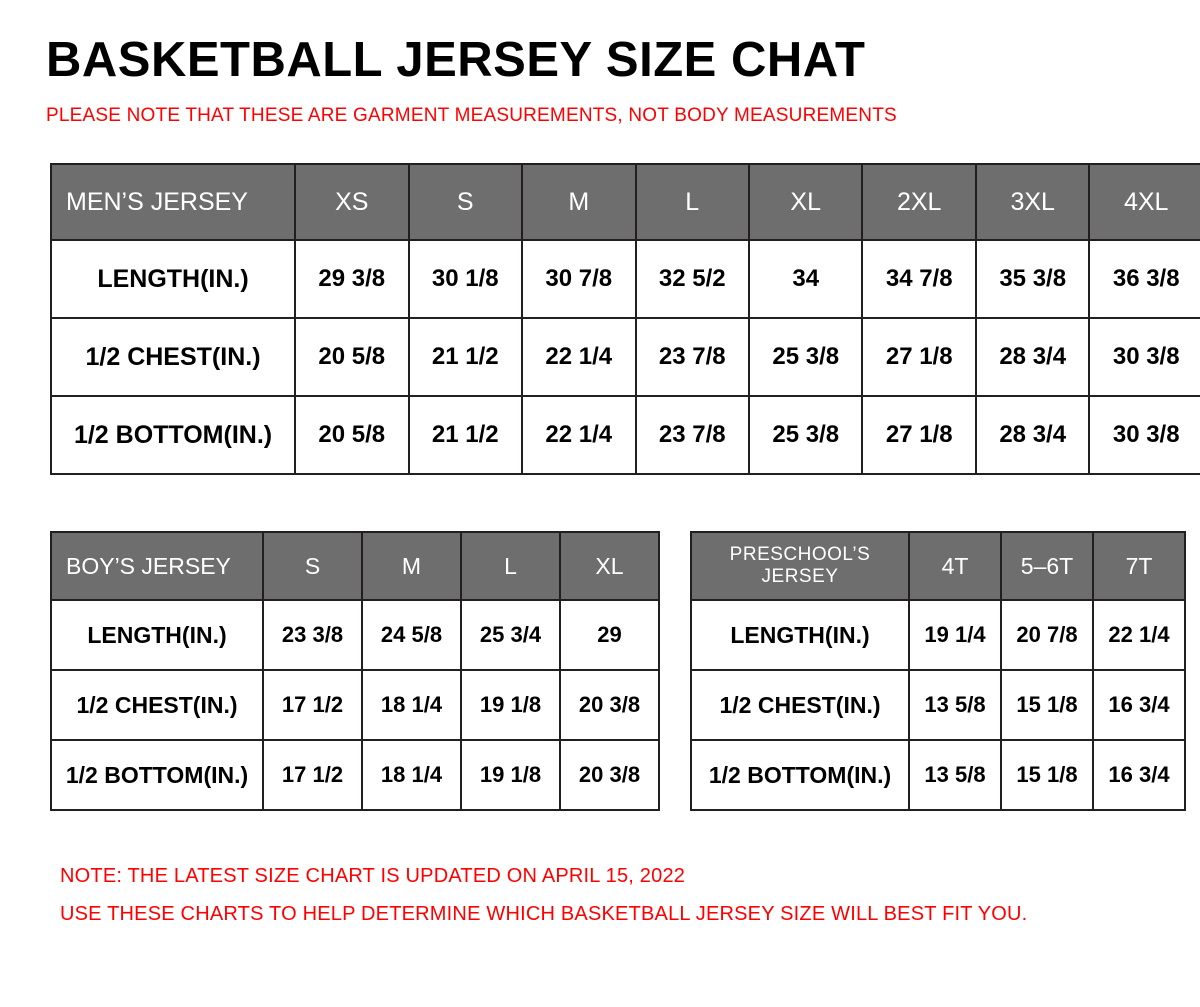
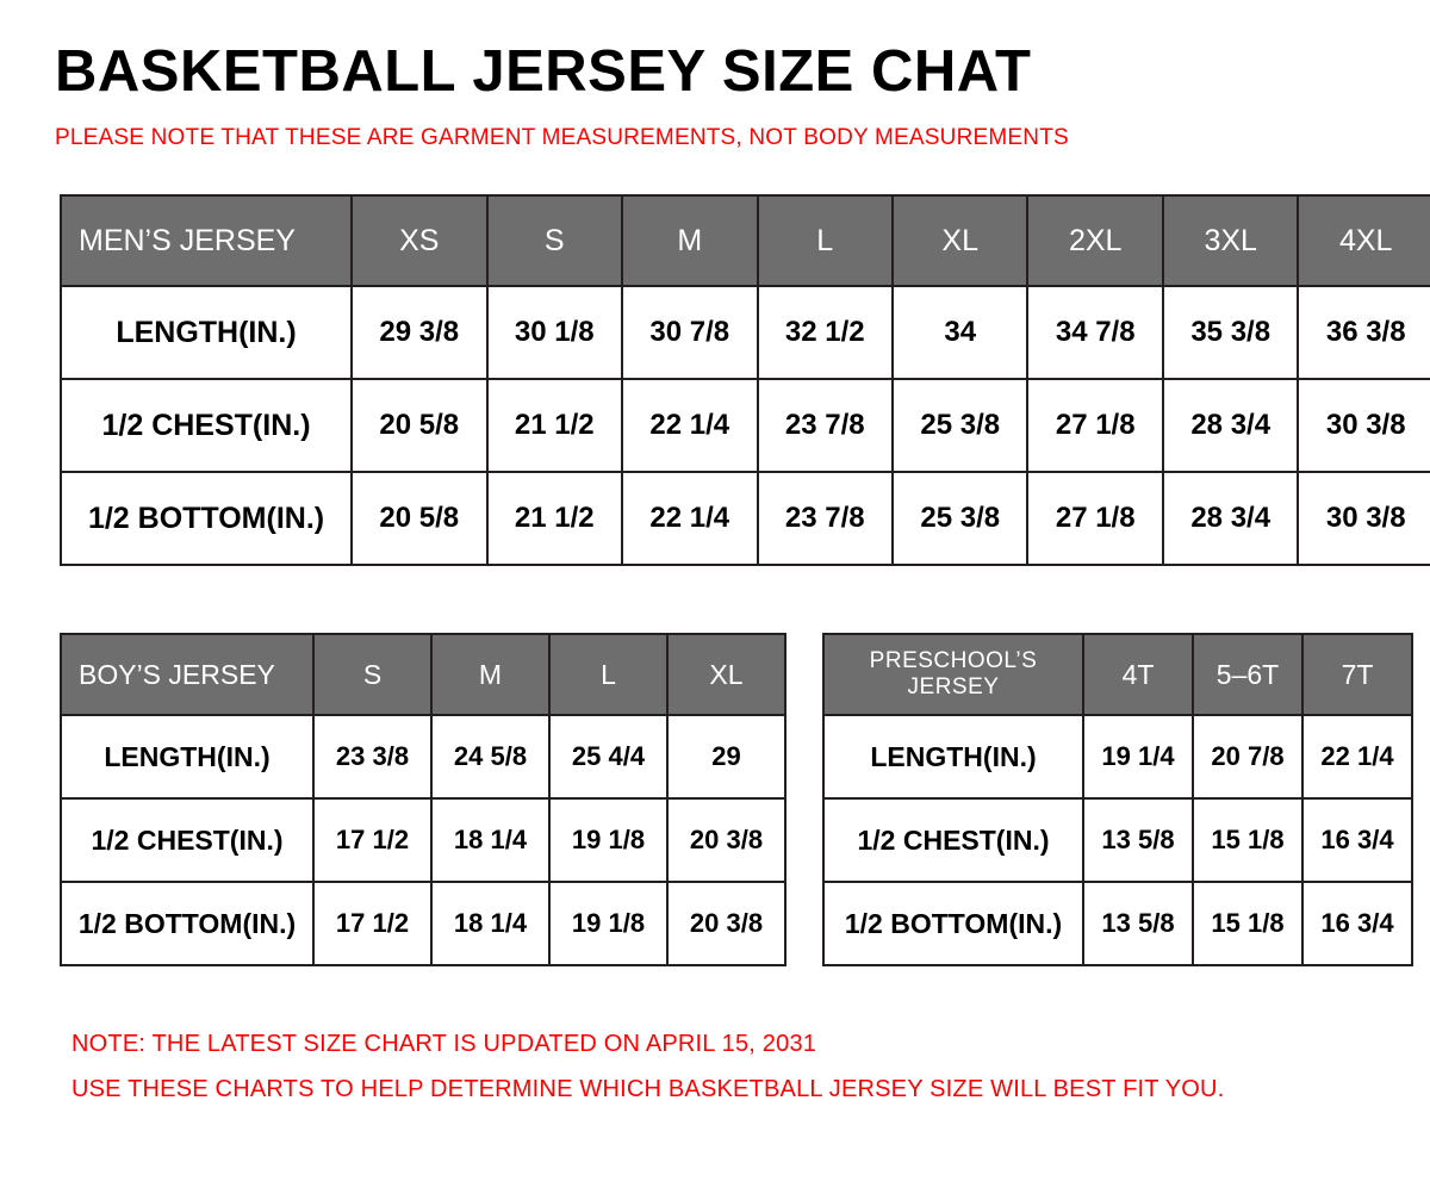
  BASKETBALL JERSEY SIZE CHAT
  PLEASE NOTE THAT THESE ARE GARMENT MEASUREMENTS, NOT BODY MEASUREMENTS
  MEN’S JERSEY	XS	S	M	L	XL	2XL	3XL	4XL
- LENGTH(IN.)	29 3/8	30 1/8	30 7/8	32 5/2	34	34 7/8	35 3/8	36 3/8
+ LENGTH(IN.)	29 3/8	30 1/8	30 7/8	32 1/2	34	34 7/8	35 3/8	36 3/8
  1/2 CHEST(IN.)	20 5/8	21 1/2	22 1/4	23 7/8	25 3/8	27 1/8	28 3/4	30 3/8
  1/2 BOTTOM(IN.)	20 5/8	21 1/2	22 1/4	23 7/8	25 3/8	27 1/8	28 3/4	30 3/8
  BOY’S JERSEY	S	M	L	XL
- LENGTH(IN.)	23 3/8	24 5/8	25 3/4	29
+ LENGTH(IN.)	23 3/8	24 5/8	25 4/4	29
  1/2 CHEST(IN.)	17 1/2	18 1/4	19 1/8	20 3/8
  1/2 BOTTOM(IN.)	17 1/2	18 1/4	19 1/8	20 3/8
  PRESCHOOL’S JERSEY	4T	5–6T	7T
  LENGTH(IN.)	19 1/4	20 7/8	22 1/4
  1/2 CHEST(IN.)	13 5/8	15 1/8	16 3/4
  1/2 BOTTOM(IN.)	13 5/8	15 1/8	16 3/4
- NOTE: THE LATEST SIZE CHART IS UPDATED ON APRIL 15, 2022
+ NOTE: THE LATEST SIZE CHART IS UPDATED ON APRIL 15, 2031
  USE THESE CHARTS TO HELP DETERMINE WHICH BASKETBALL JERSEY SIZE WILL BEST FIT YOU.
